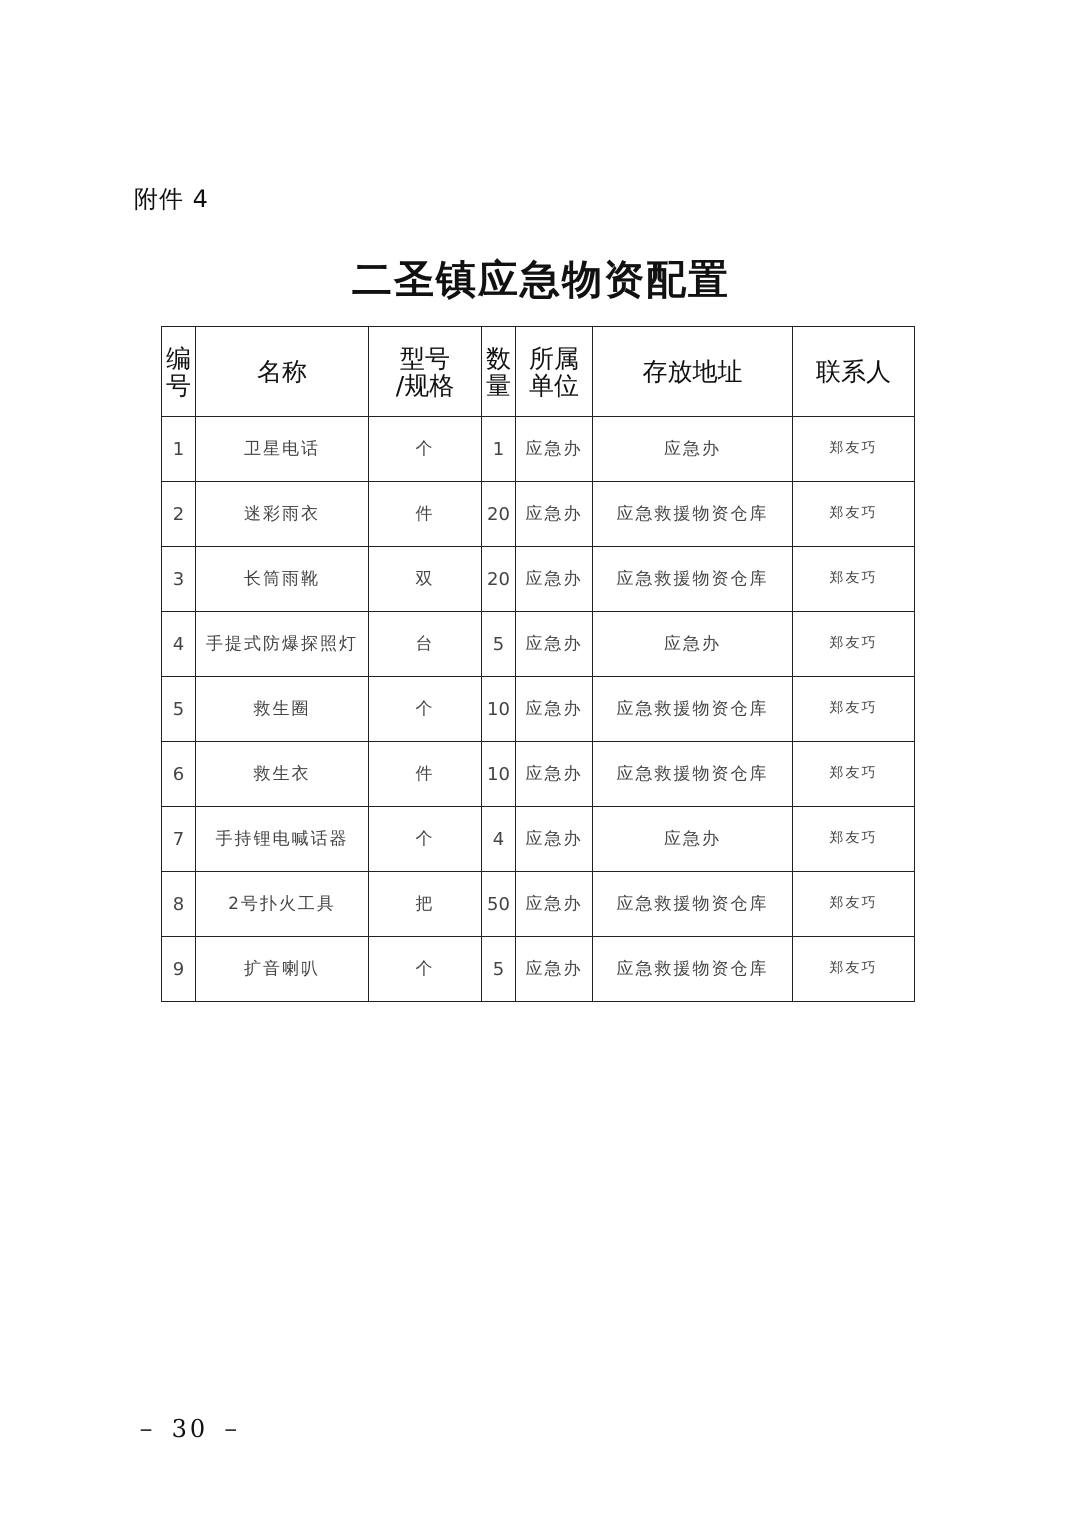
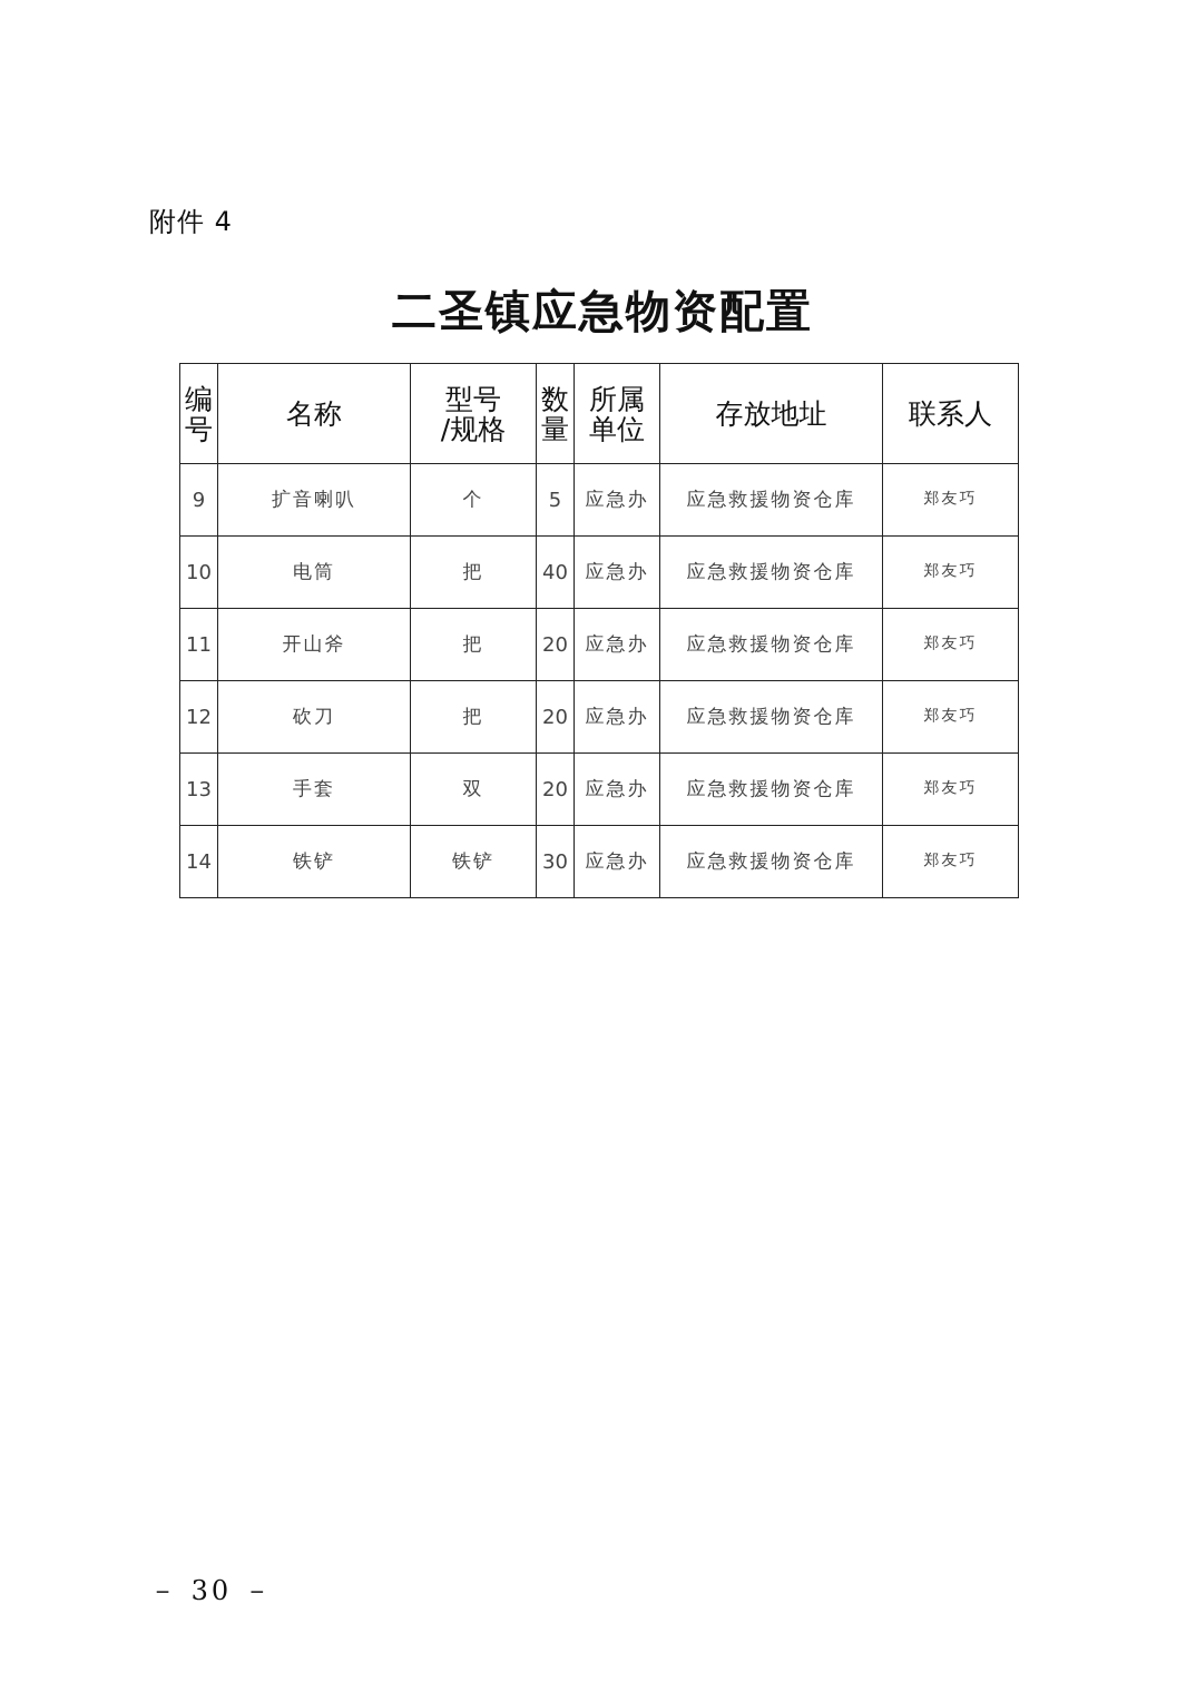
  附件 4
  二圣镇应急物资配置
  编号	名称	型号/规格	数量	所属单位	存放地址	联系人
- 1	卫星电话	个	1	应急办	应急办	郑友巧
- 2	迷彩雨衣	件	20	应急办	应急救援物资仓库	郑友巧
- 3	长筒雨靴	双	20	应急办	应急救援物资仓库	郑友巧
- 4	手提式防爆探照灯	台	5	应急办	应急办	郑友巧
- 5	救生圈	个	10	应急办	应急救援物资仓库	郑友巧
- 6	救生衣	件	10	应急办	应急救援物资仓库	郑友巧
- 7	手持锂电喊话器	个	4	应急办	应急办	郑友巧
- 8	2号扑火工具	把	50	应急办	应急救援物资仓库	郑友巧
  9	扩音喇叭	个	5	应急办	应急救援物资仓库	郑友巧
+ 10	电筒	把	40	应急办	应急救援物资仓库	郑友巧
+ 11	开山斧	把	20	应急办	应急救援物资仓库	郑友巧
+ 12	砍刀	把	20	应急办	应急救援物资仓库	郑友巧
+ 13	手套	双	20	应急办	应急救援物资仓库	郑友巧
+ 14	铁铲	铁铲	30	应急办	应急救援物资仓库	郑友巧
  － 30 －
